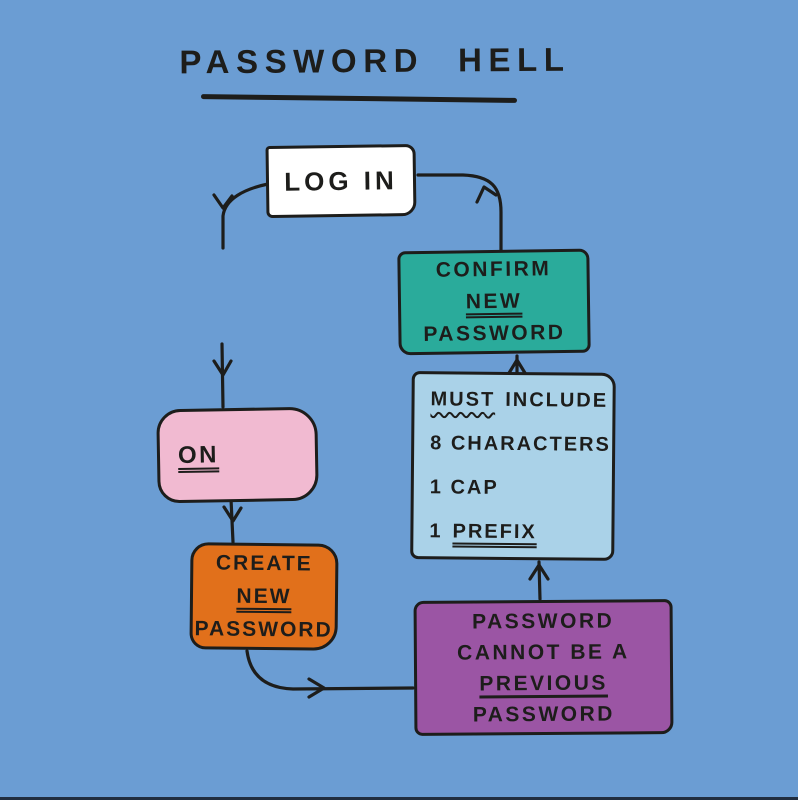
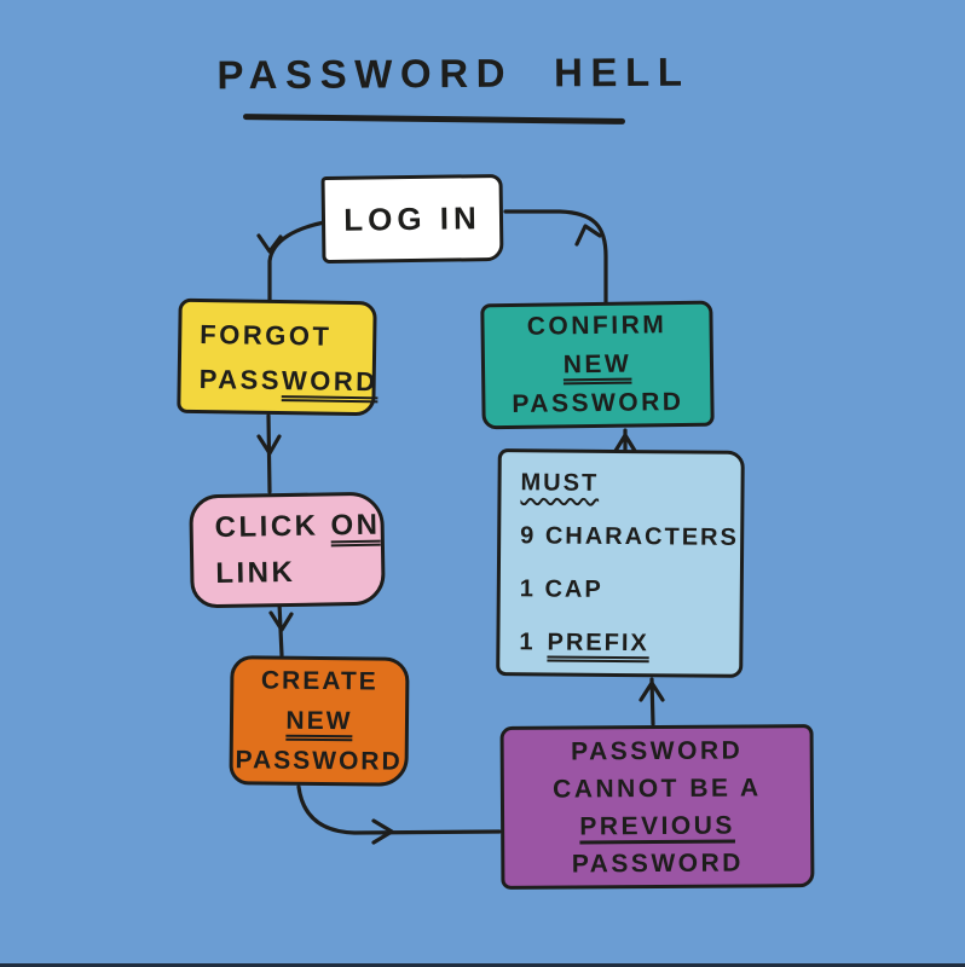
  PASSWORD HELL
  LOG IN
+ FORGOT
+ PASS
+ WORD
+ CLICK
  ON
+ LINK
  CREATE
  NEW
  PASSWORD
  CONFIRM
  NEW
  PASSWORD
  MUST
- INCLUDE
- 8 CHARACTERS
+ 9 CHARACTERS
  1 CAP
  1
  PREFIX
  PASSWORD
  CANNOT BE A
  PREVIOUS
  PASSWORD
